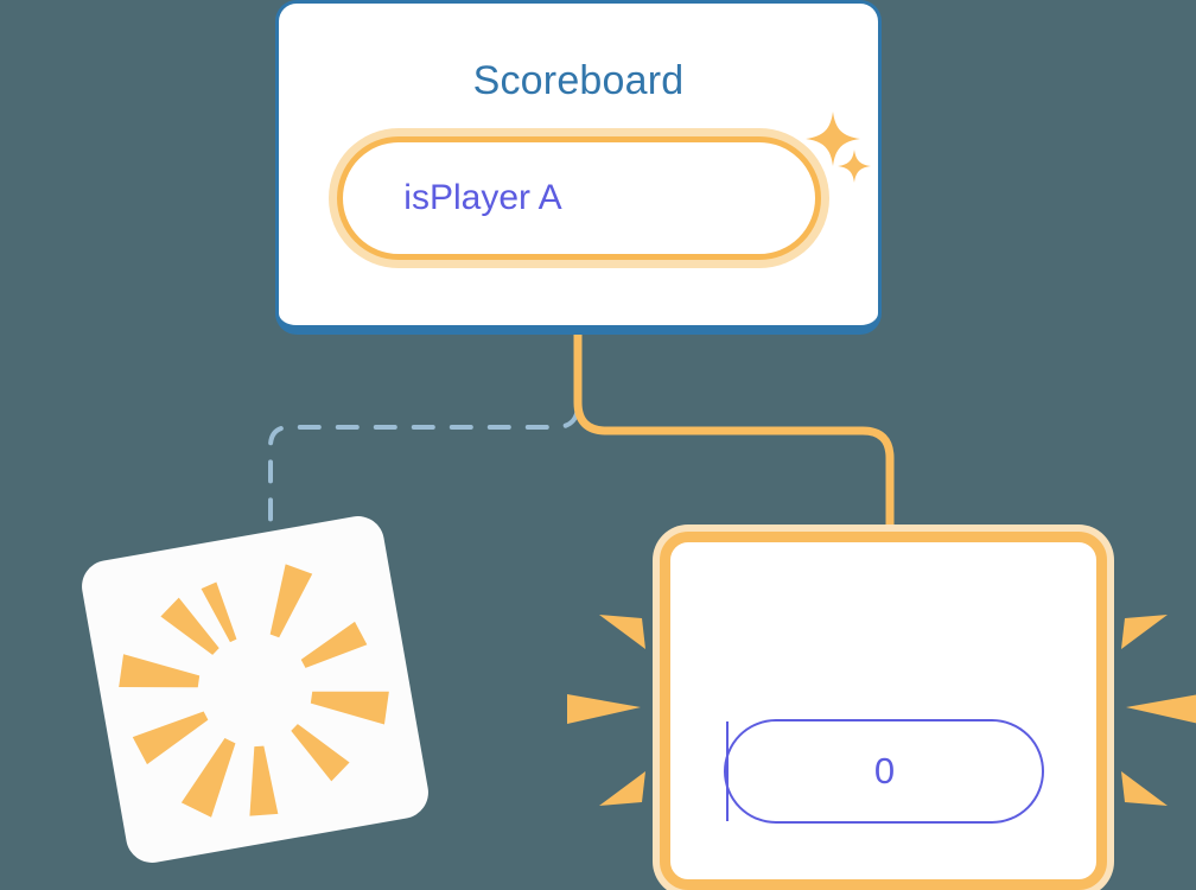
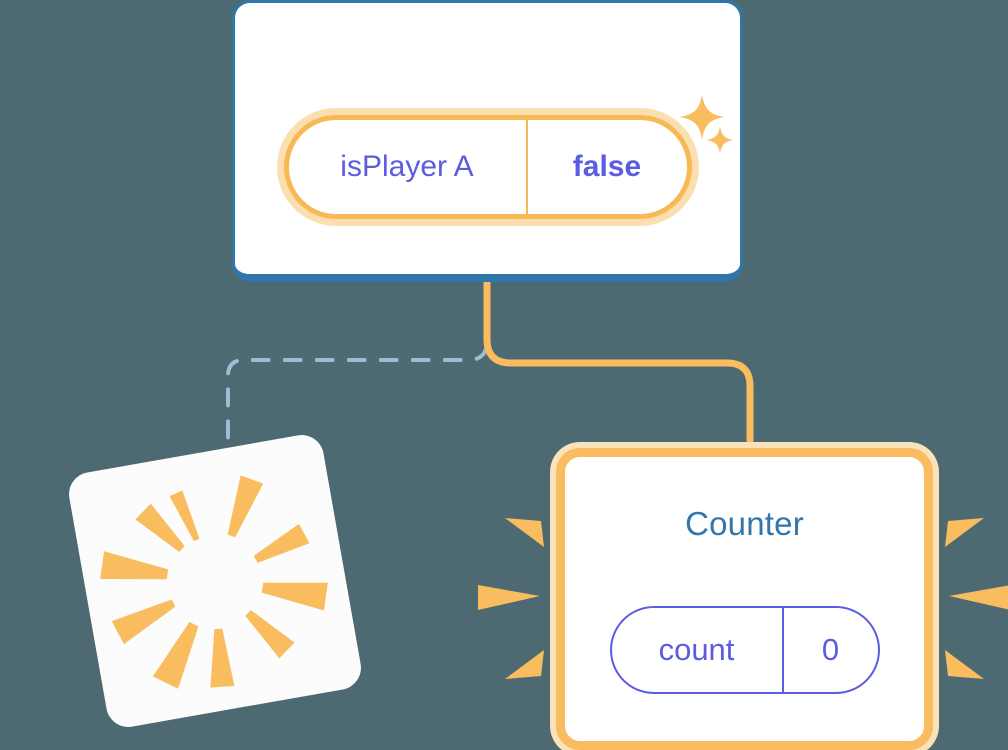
- Scoreboard
  isPlayer A
+ false
+ Counter
+ count
  0
